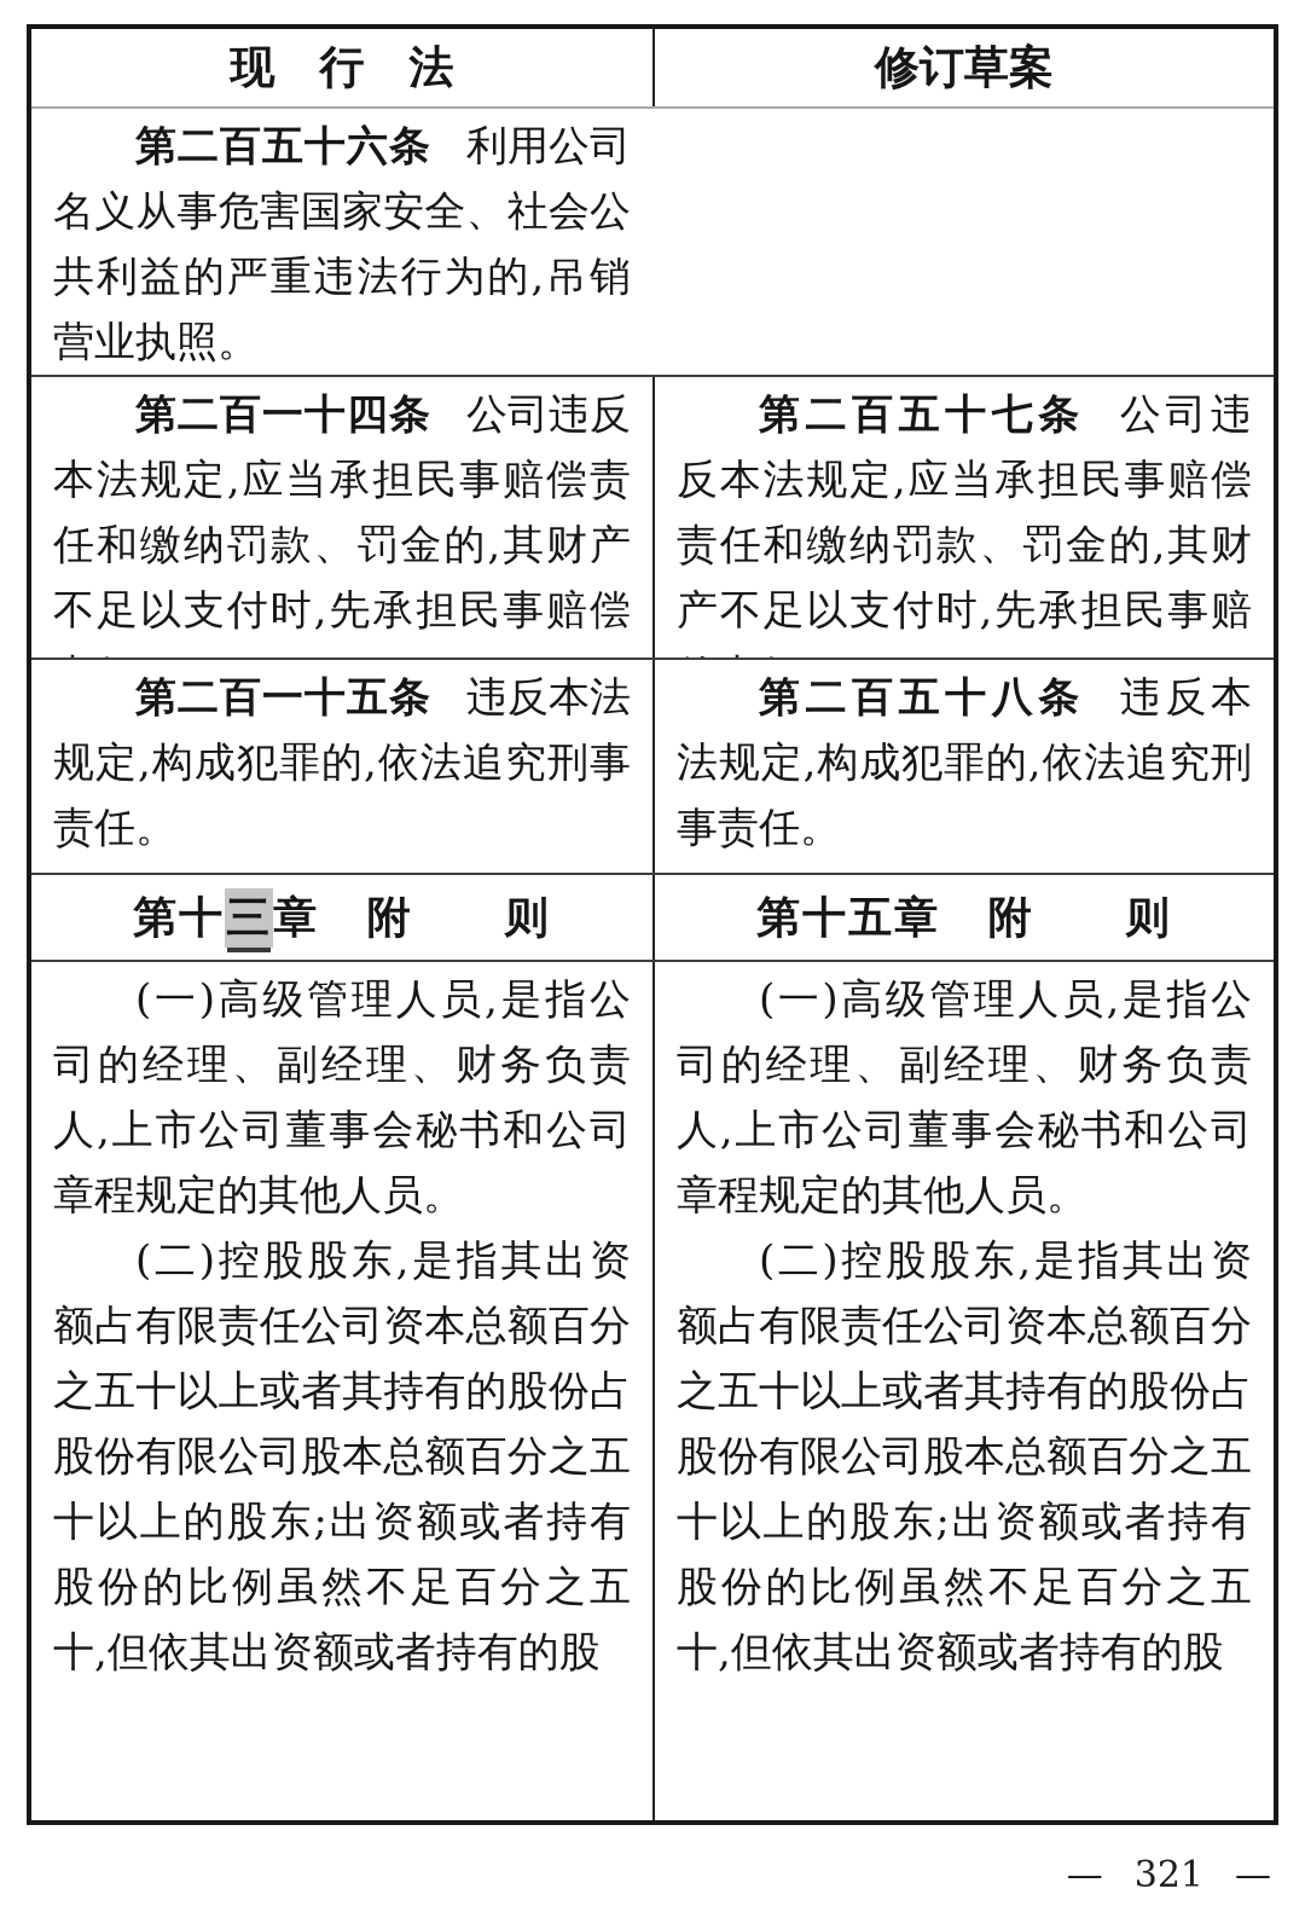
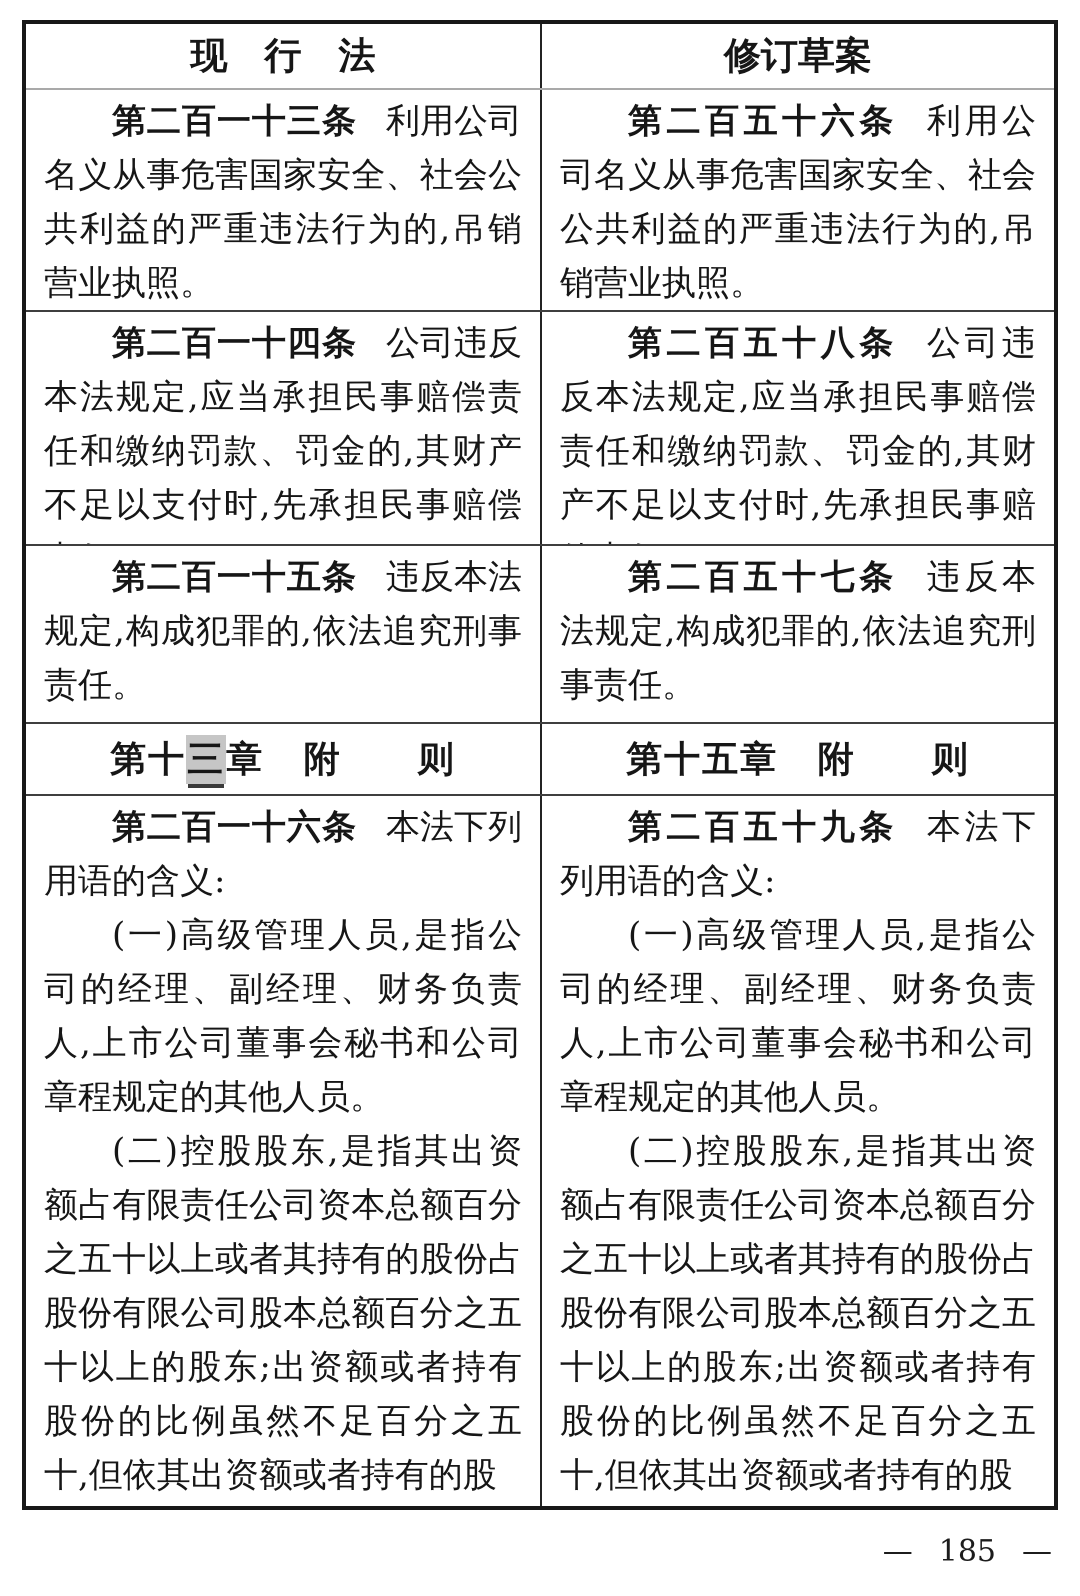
  现 行 法
  修订草案
+ 第二百一十三条 利用公司名义从事危害国家安全、社会公共利益的严重违法行为的,吊销营业执照。
  第二百五十六条 利用公司名义从事危害国家安全、社会公共利益的严重违法行为的,吊销营业执照。
  第二百一十四条 公司违反本法规定,应当承担民事赔偿责任和缴纳罚款、罚金的,其财产不足以支付时,先承担民事赔偿
- 第二百五十七条 公司违反本法规定,应当承担民事赔偿责任和缴纳罚款、罚金的,其财产不足以支付时,先承担民事赔
+ 第二百五十八条 公司违反本法规定,应当承担民事赔偿责任和缴纳罚款、罚金的,其财产不足以支付时,先承担民事赔
  第二百一十五条 违反本法规定,构成犯罪的,依法追究刑事责任。
- 第二百五十八条 违反本法规定,构成犯罪的,依法追究刑事责任。
+ 第二百五十七条 违反本法规定,构成犯罪的,依法追究刑事责任。
  第十
  三
  章
  附 则
  第十五章
  附 则
+ 第二百一十六条 本法下列用语的含义:
  (一)高级管理人员,是指公司的经理、副经理、财务负责人,上市公司董事会秘书和公司章程规定的其他人员。
  (二)控股股东,是指其出资额占有限责任公司资本总额百分之五十以上或者其持有的股份占股份有限公司股本总额百分之五十以上的股东;出资额或者持有股份的比例虽然不足百分之五十,但依其出资额或者持有的股
+ 第二百五十九条 本法下列用语的含义:
  (一)高级管理人员,是指公司的经理、副经理、财务负责人,上市公司董事会秘书和公司章程规定的其他人员。
  (二)控股股东,是指其出资额占有限责任公司资本总额百分之五十以上或者其持有的股份占股份有限公司股本总额百分之五十以上的股东;出资额或者持有股份的比例虽然不足百分之五十,但依其出资额或者持有的股
  —
- 321
+ 185
  —
